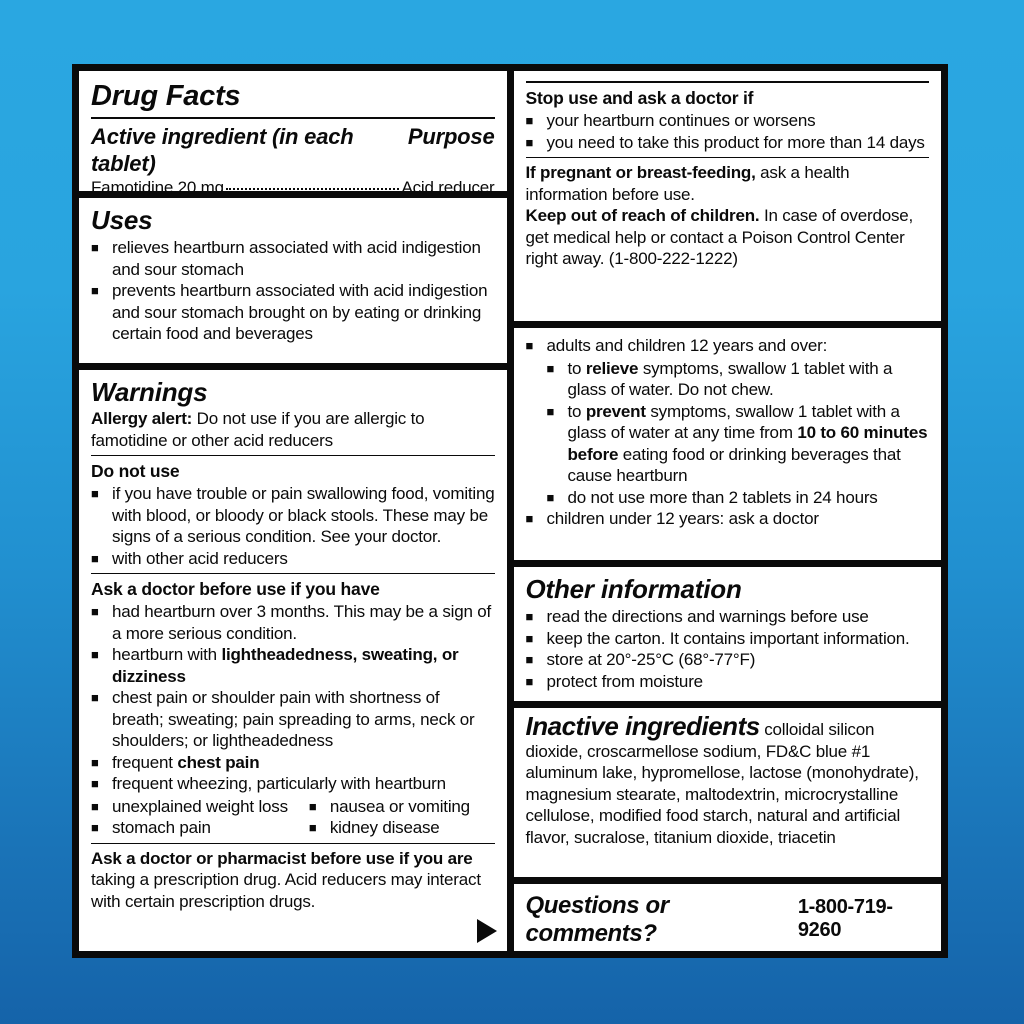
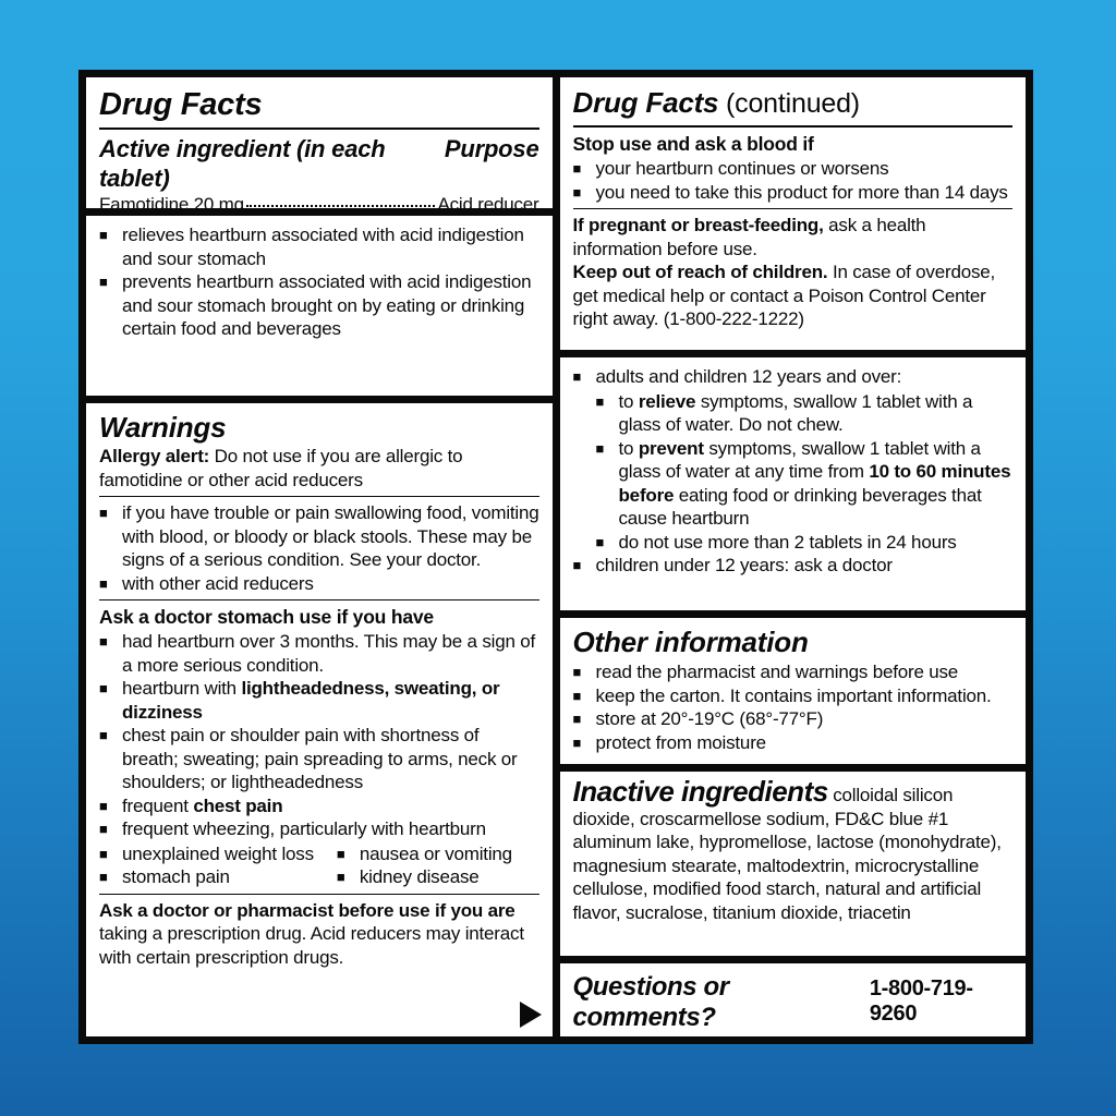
  Drug Facts
  Active ingredient (in each tablet)
  Purpose
  Famotidine 20 mg
  Acid reducer
- Uses
  ■
  relieves heartburn associated with acid indigestion and sour stomach
  ■
  prevents heartburn associated with acid indigestion and sour stomach brought on by eating or drinking certain food and beverages
  Warnings
  Allergy alert: Do not use if you are allergic to famotidine or other acid reducers
- Do not use
  ■
  if you have trouble or pain swallowing food, vomiting with blood, or bloody or black stools. These may be signs of a serious condition. See your doctor.
  ■
  with other acid reducers
- Ask a doctor before use if you have
+ Ask a doctor stomach use if you have
  ■
  had heartburn over 3 months. This may be a sign of a more serious condition.
  ■
  heartburn with lightheadedness, sweating, or dizziness
  ■
  chest pain or shoulder pain with shortness of breath; sweating; pain spreading to arms, neck or shoulders; or lightheadedness
  ■
  frequent chest pain
  ■
  frequent wheezing, particularly with heartburn
  ■
  unexplained weight loss
  ■
  nausea or vomiting
  ■
  stomach pain
  ■
  kidney disease
  Ask a doctor or pharmacist before use if you are taking a prescription drug. Acid reducers may interact with certain prescription drugs.
+ Drug Facts (continued)
- Stop use and ask a doctor if
+ Stop use and ask a blood if
  ■
  your heartburn continues or worsens
  ■
  you need to take this product for more than 14 days
  If pregnant or breast-feeding, ask a health information before use.
  Keep out of reach of children. In case of overdose, get medical help or contact a Poison Control Center right away. (1-800-222-1222)
  ■
  adults and children 12 years and over:
  ■
  to relieve symptoms, swallow 1 tablet with a glass of water. Do not chew.
  ■
  to prevent symptoms, swallow 1 tablet with a glass of water at any time from 10 to 60 minutes before eating food or drinking beverages that cause heartburn
  ■
  do not use more than 2 tablets in 24 hours
  ■
  children under 12 years: ask a doctor
  Other information
  ■
- read the directions and warnings before use
+ read the pharmacist and warnings before use
  ■
  keep the carton. It contains important information.
  ■
- store at 20°-25°C (68°-77°F)
+ store at 20°-19°C (68°-77°F)
  ■
  protect from moisture
  Inactive ingredients colloidal silicon dioxide, croscarmellose sodium, FD&C blue #1 aluminum lake, hypromellose, lactose (monohydrate), magnesium stearate, maltodextrin, microcrystalline cellulose, modified food starch, natural and artificial flavor, sucralose, titanium dioxide, triacetin
  Questions or comments?
  1-800-719-9260
